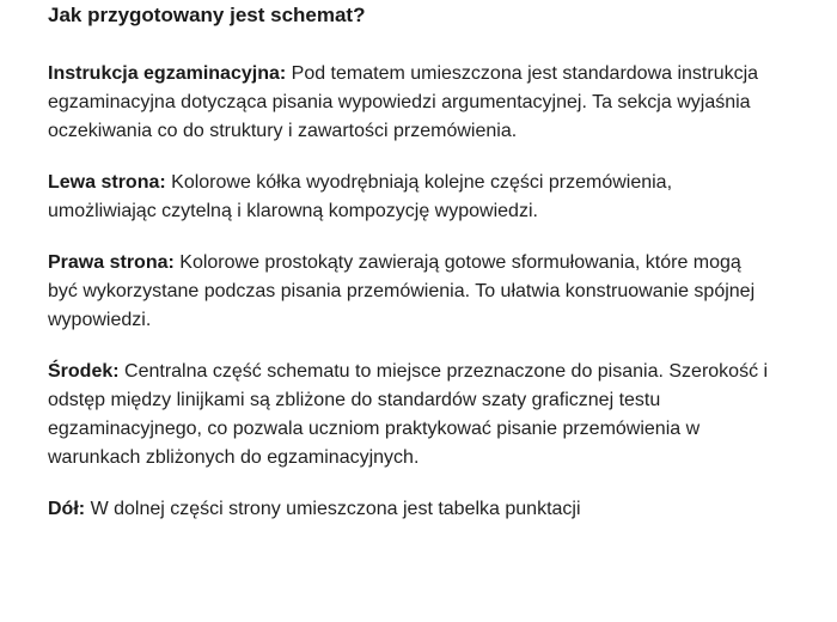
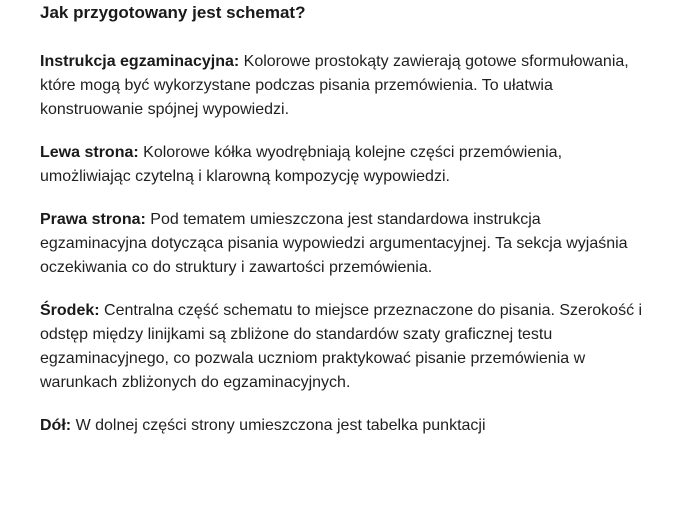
  Jak przygotowany jest schemat?
- Instrukcja egzaminacyjna: Pod tematem umieszczona jest standardowa instrukcja egzaminacyjna dotycząca pisania wypowiedzi argumentacyjnej. Ta sekcja wyjaśnia oczekiwania co do struktury i zawartości przemówienia.
+ Instrukcja egzaminacyjna: Kolorowe prostokąty zawierają gotowe sformułowania, które mogą być wykorzystane podczas pisania przemówienia. To ułatwia konstruowanie spójnej wypowiedzi.
  Lewa strona: Kolorowe kółka wyodrębniają kolejne części przemówienia, umożliwiając czytelną i klarowną kompozycję wypowiedzi.
- Prawa strona: Kolorowe prostokąty zawierają gotowe sformułowania, które mogą być wykorzystane podczas pisania przemówienia. To ułatwia konstruowanie spójnej wypowiedzi.
+ Prawa strona: Pod tematem umieszczona jest standardowa instrukcja egzaminacyjna dotycząca pisania wypowiedzi argumentacyjnej. Ta sekcja wyjaśnia oczekiwania co do struktury i zawartości przemówienia.
  Środek: Centralna część schematu to miejsce przeznaczone do pisania. Szerokość i odstęp między linijkami są zbliżone do standardów szaty graficznej testu egzaminacyjnego, co pozwala uczniom praktykować pisanie przemówienia w warunkach zbliżonych do egzaminacyjnych.
  Dół: W dolnej części strony umieszczona jest tabelka punktacji
